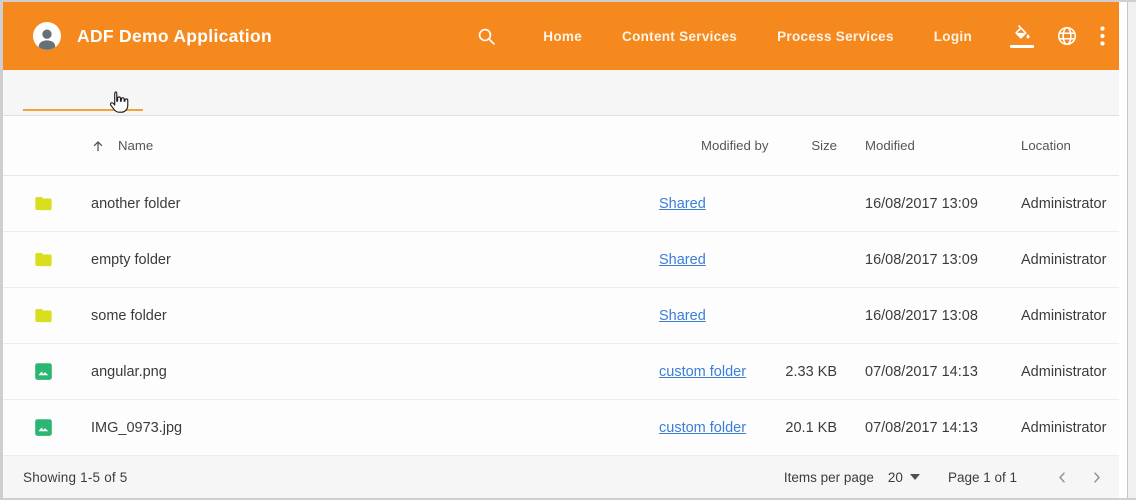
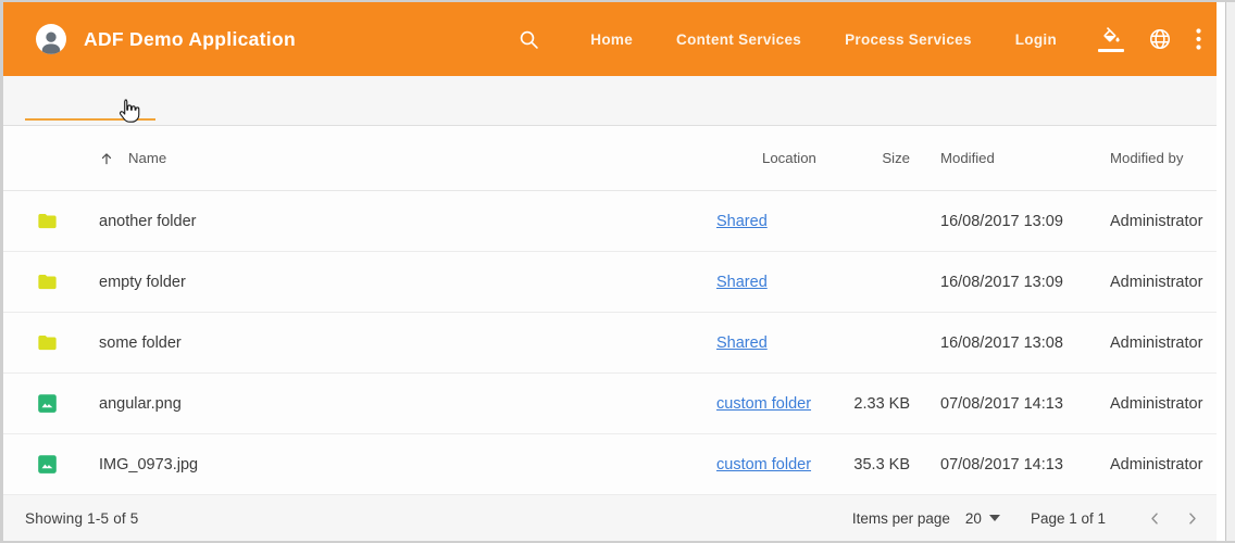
  ADF Demo Application
  Home
  Content Services
  Process Services
  Login
  Name
- Modified by
+ Location
  Size
  Modified
- Location
+ Modified by
  another folder
  Shared
  16/08/2017 13:09
  Administrator
  empty folder
  Shared
  16/08/2017 13:09
  Administrator
  some folder
  Shared
  16/08/2017 13:08
  Administrator
  angular.png
  custom folder
  2.33 KB
  07/08/2017 14:13
  Administrator
  IMG_0973.jpg
  custom folder
- 20.1 KB
+ 35.3 KB
  07/08/2017 14:13
  Administrator
  Showing 1-5 of 5
  Items per page
  20
  Page 1 of 1
